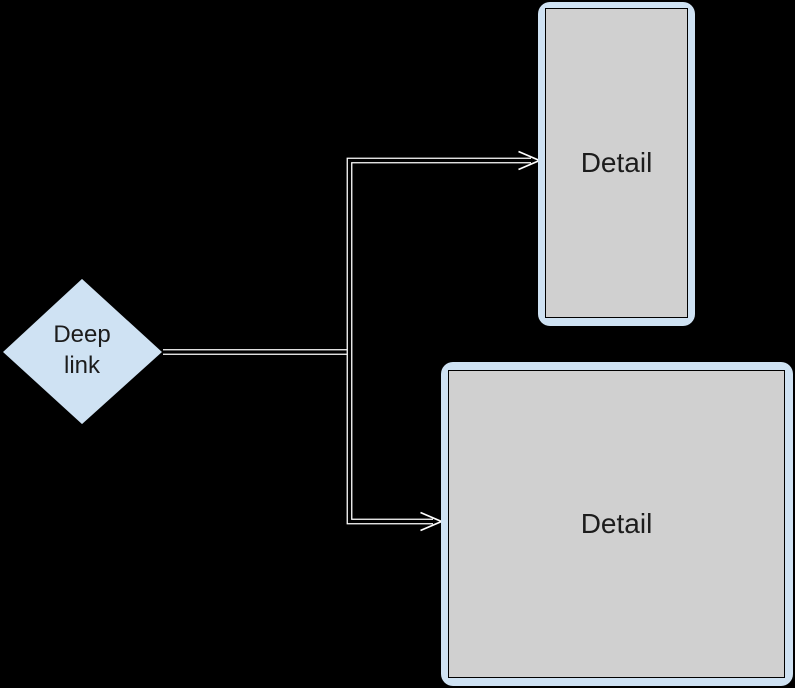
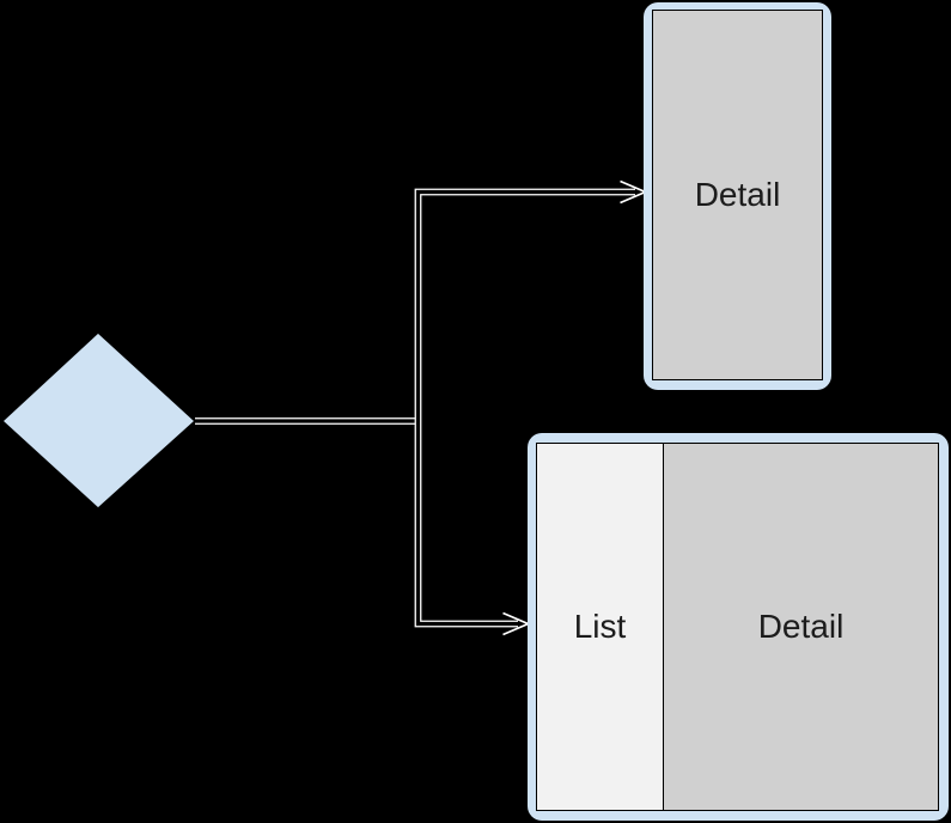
- Deep
- link
  Detail
+ List
  Detail
